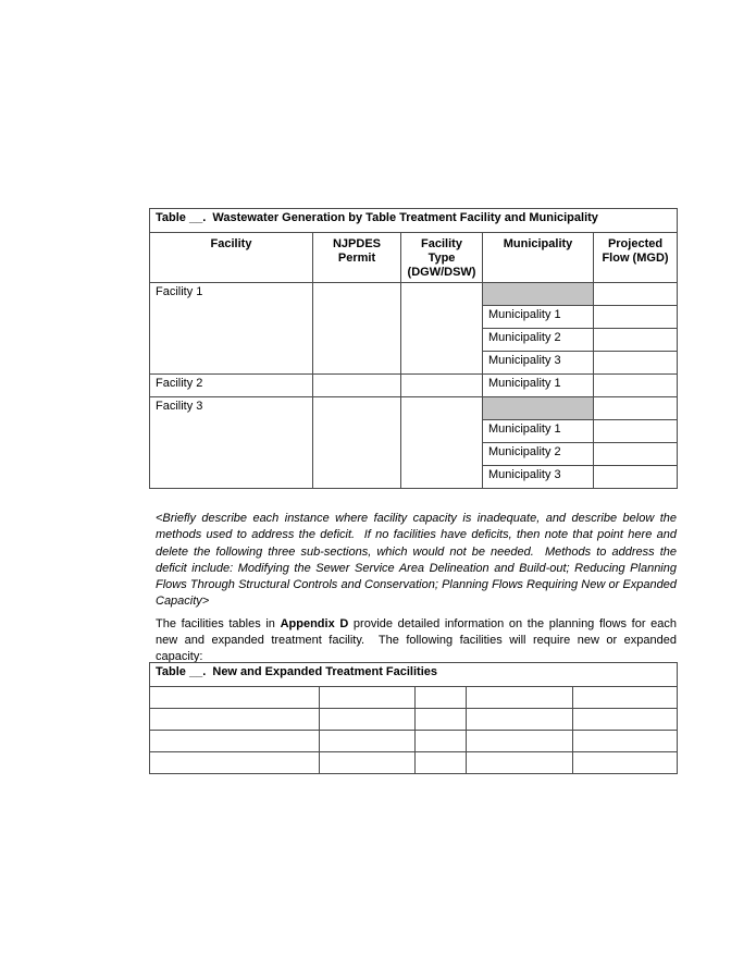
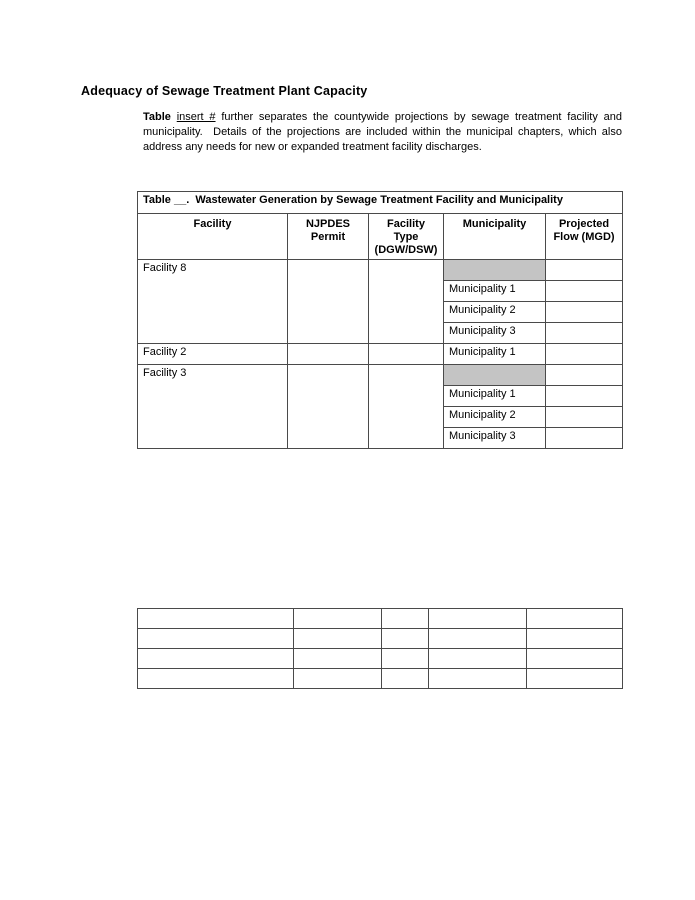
+ Adequacy of Sewage Treatment Plant Capacity
+ Table insert # further separates the countywide projections by sewage treatment facility and municipality. Details of the projections are included within the municipal chapters, which also address any needs for new or expanded treatment facility discharges.
- Table __. Wastewater Generation by Table Treatment Facility and Municipality
+ Table __. Wastewater Generation by Sewage Treatment Facility and Municipality
  Facility	NJPDES Permit	Facility Type (DGW/DSW)	Municipality	Projected Flow (MGD)
- Facility 1
+ Facility 8
  Municipality 1
  Municipality 2
  Municipality 3
  Facility 2			Municipality 1
  Facility 3
  Municipality 1
  Municipality 2
  Municipality 3
- <Briefly describe each instance where facility capacity is inadequate, and describe below the methods used to address the deficit. If no facilities have deficits, then note that point here and delete the following three sub-sections, which would not be needed. Methods to address the deficit include: Modifying the Sewer Service Area Delineation and Build-out; Reducing Planning Flows Through Structural Controls and Conservation; Planning Flows Requiring New or Expanded Capacity>
- The facilities tables in Appendix D provide detailed information on the planning flows for each new and expanded treatment facility. The following facilities will require new or expanded capacity:
- Table __. New and Expanded Treatment Facilities
